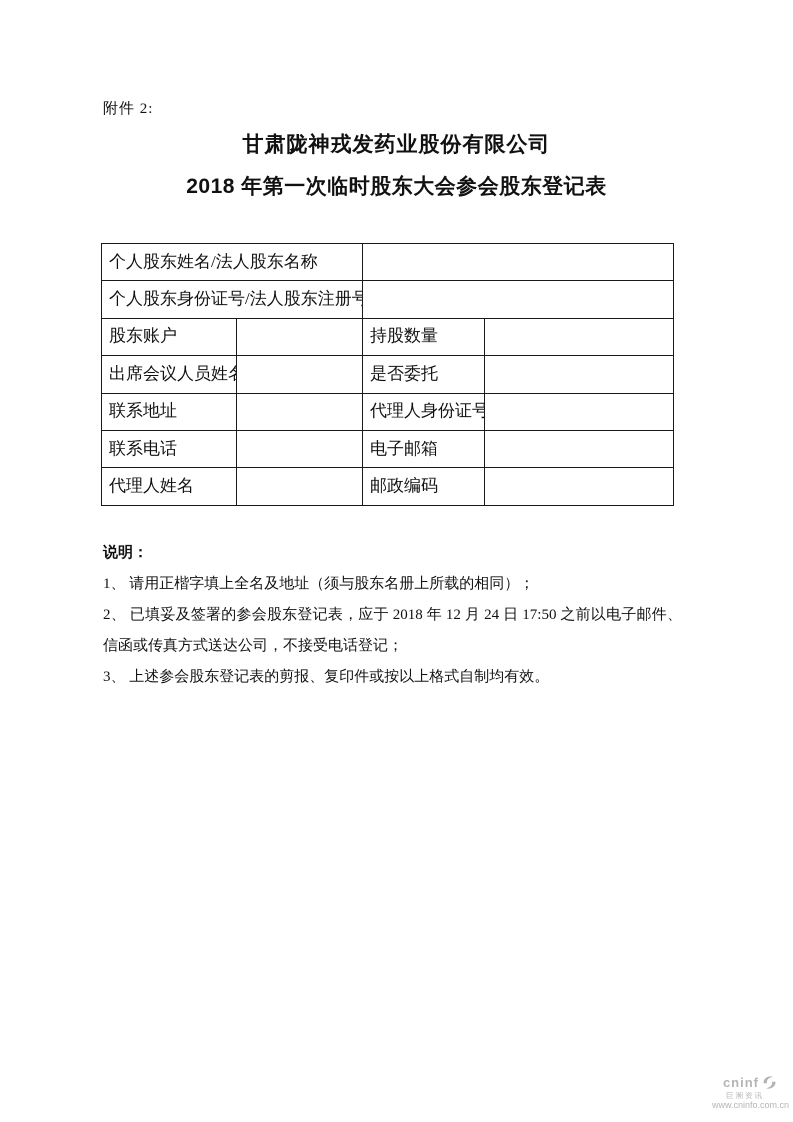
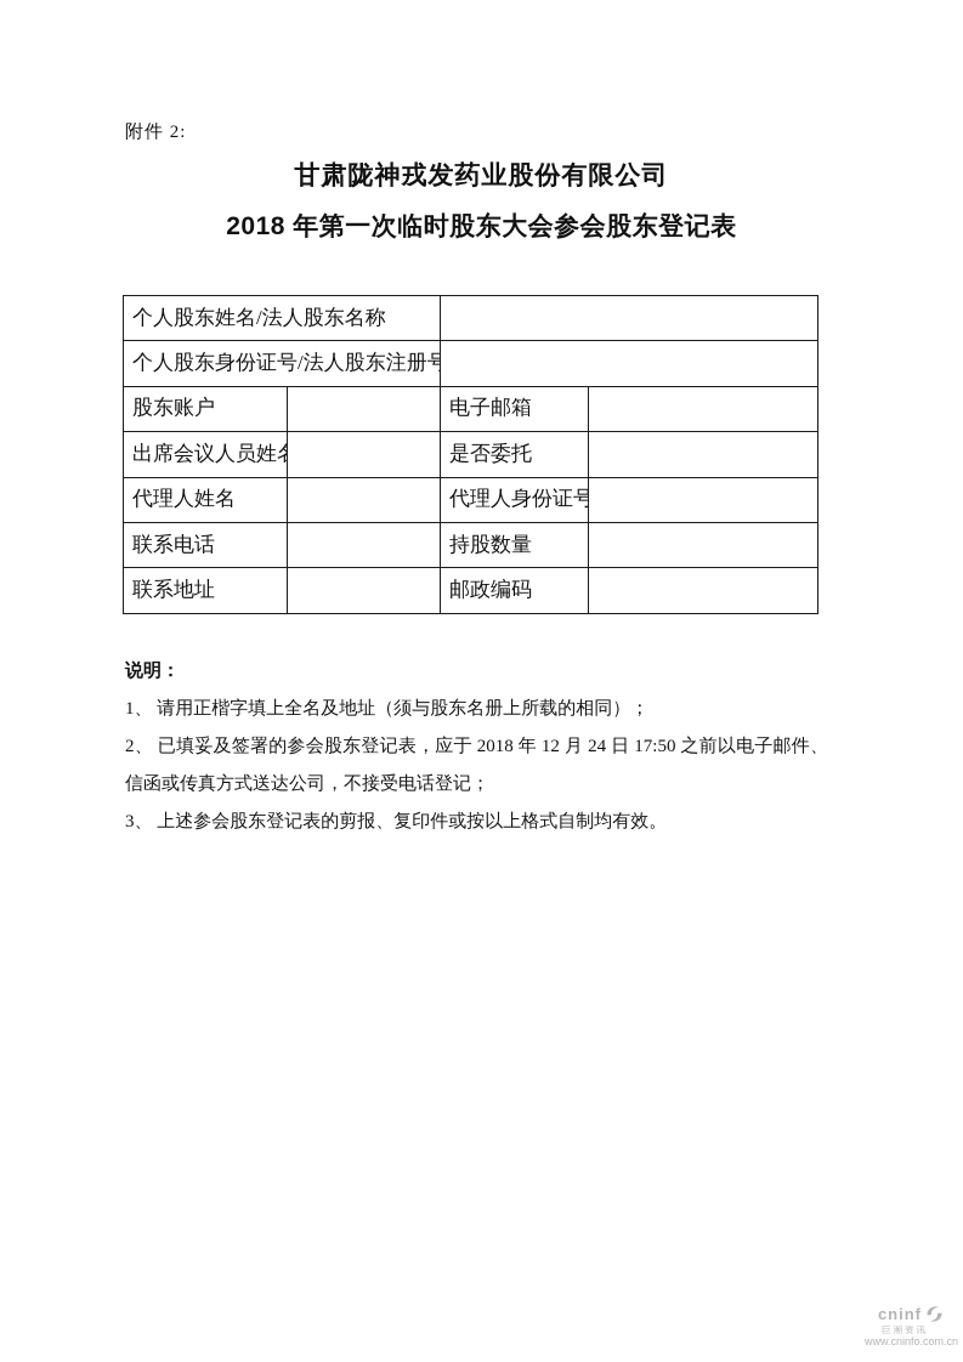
  附件 2:
  甘肃陇神戎发药业股份有限公司
  2018 年第一次临时股东大会参会股东登记表
  个人股东姓名/法人股东名称
  个人股东身份证号/法人股东注册号
- 股东账户		持股数量
+ 股东账户		电子邮箱
  出席会议人员姓		是否委托
- 联系地址		代理人身份证号
+ 代理人姓名		代理人身份证号
- 联系电话		电子邮箱
+ 联系电话		持股数量
- 代理人姓名		邮政编码
+ 联系地址		邮政编码
  说明：
  1、 请用正楷字填上全名及地址（须与股东名册上所载的相同）；
  2、 已填妥及签署的参会股东登记表，应于 2018 年 12 月 24 日 17:50 之前以电子邮件、信函或传真方式送达公司，不接受电话登记；
  3、 上述参会股东登记表的剪报、复印件或按以上格式自制均有效。
  cninf
  巨潮资讯
  www.cninfo.com.cn
